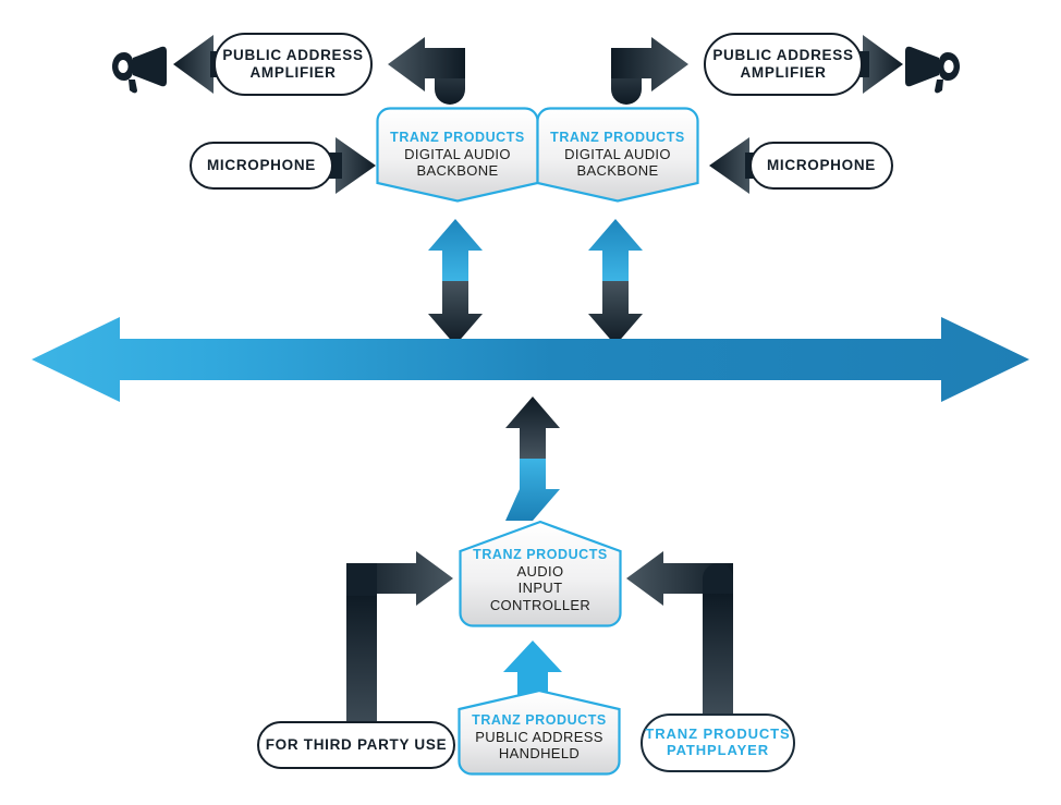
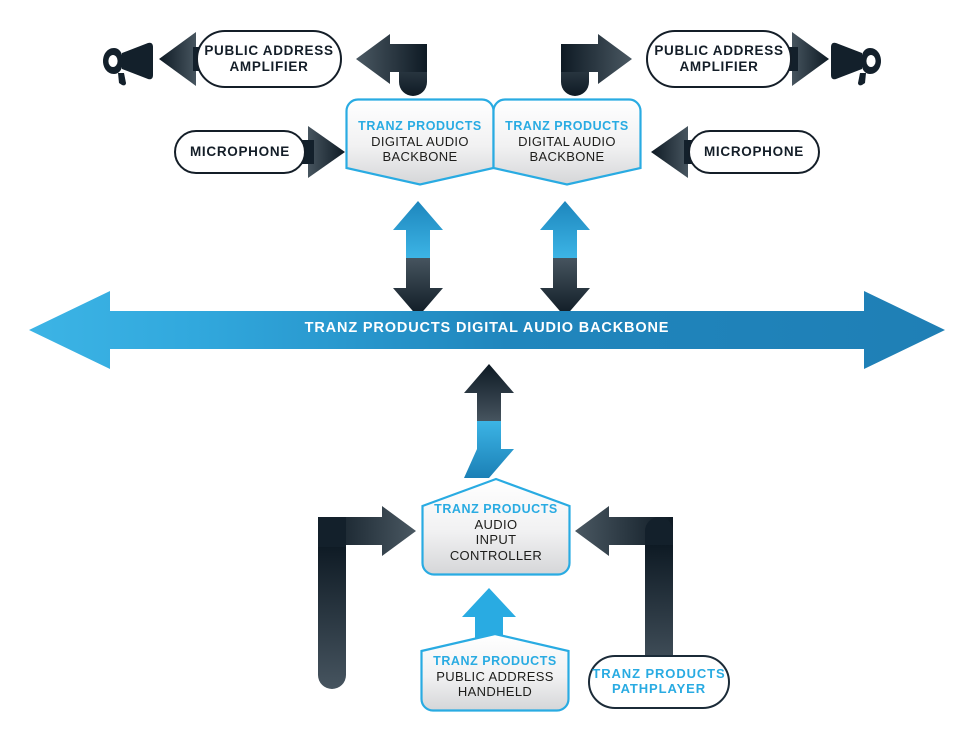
  TRANZ PRODUCTS
  DIGITAL AUDIO
  BACKBONE
  TRANZ PRODUCTS
  DIGITAL AUDIO
  BACKBONE
  TRANZ PRODUCTS
  AUDIO
  INPUT
  CONTROLLER
  TRANZ PRODUCTS
  PUBLIC ADDRESS
  HANDHELD
  PUBLIC ADDRESS
  AMPLIFIER
  PUBLIC ADDRESS
  AMPLIFIER
  MICROPHONE
  MICROPHONE
- FOR THIRD PARTY USE
  TRANZ PRODUCTS
  PATHPLAYER
+ TRANZ PRODUCTS DIGITAL AUDIO BACKBONE
